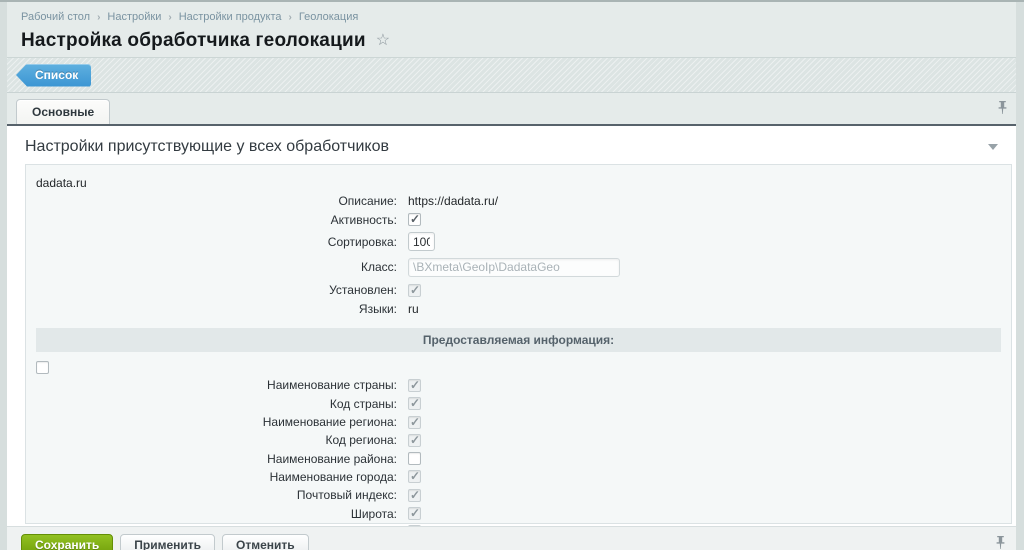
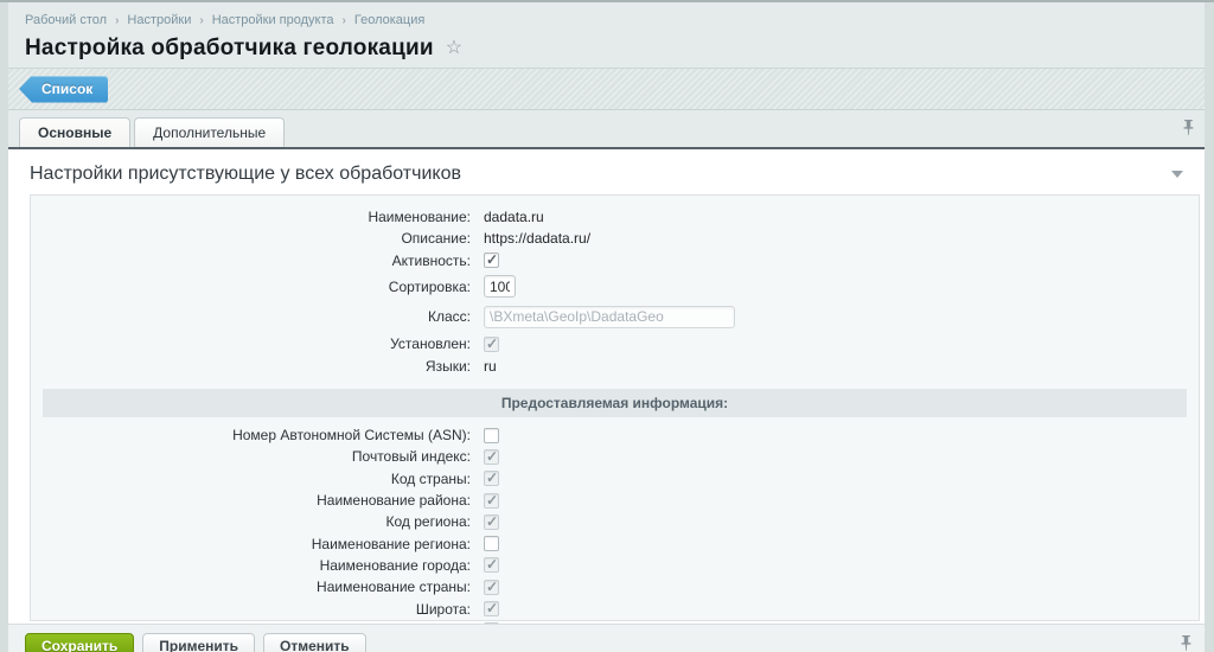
  Рабочий стол › Настройки › Настройки продукта › Геолокация
  Настройка обработчика геолокации
  ☆
  Список
  Основные
+ Дополнительные
  Настройки присутствующие у всех обработчиков
+ Наименование:
  dadata.ru
  Описание:
  https://dadata.ru/
  Активность:
  Сортировка:
  100
  Класс:
  \BXmeta\GeoIp\DadataGeo
  Установлен:
  Языки:
  ru
  Предоставляемая информация:
+ Номер Автономной Системы (ASN):
- Наименование страны:
+ Почтовый индекс:
  Код страны:
- Наименование региона:
+ Наименование района:
  Код региона:
- Наименование района:
+ Наименование региона:
  Наименование города:
- Почтовый индекс:
+ Наименование страны:
  Широта:
  Сохранить
  Применить
  Отменить
